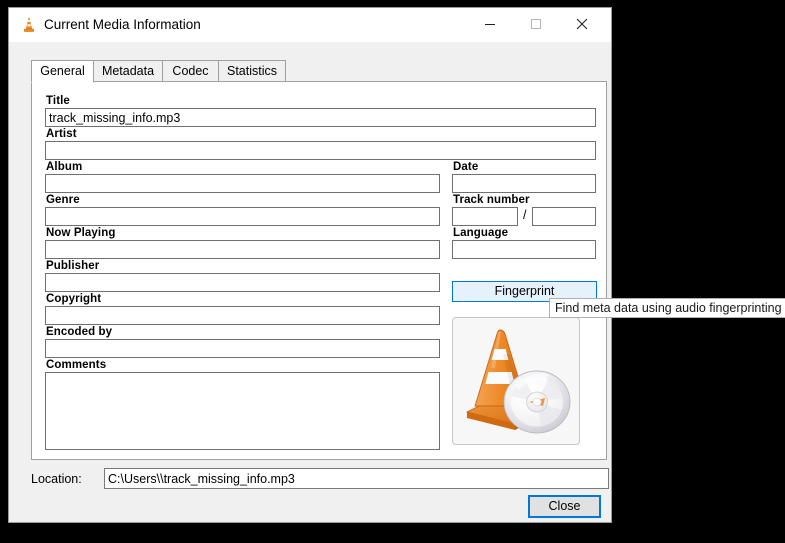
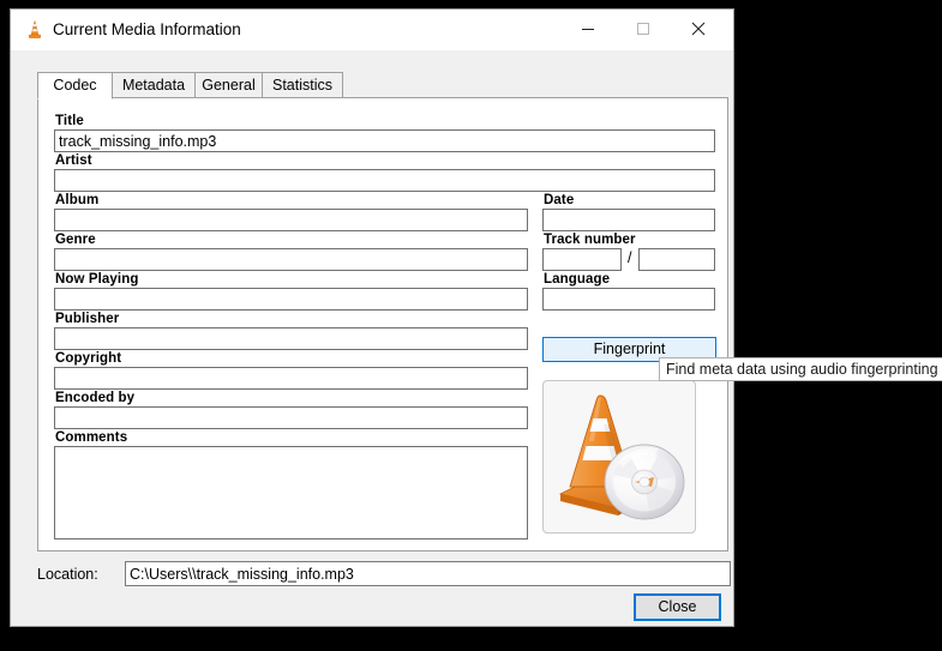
  Current Media Information
- General
+ Codec
  Metadata
- Codec
+ General
  Statistics
  Title
  track_missing_info.mp3
  Artist
  Album
  Genre
  Now Playing
  Publisher
  Copyright
  Encoded by
  Comments
  Date
  Track number
  /
  Language
  Fingerprint
  Location:
  C:\Users\ \track_missing_info.mp3
  Close
  Find meta data using audio fingerprinting
